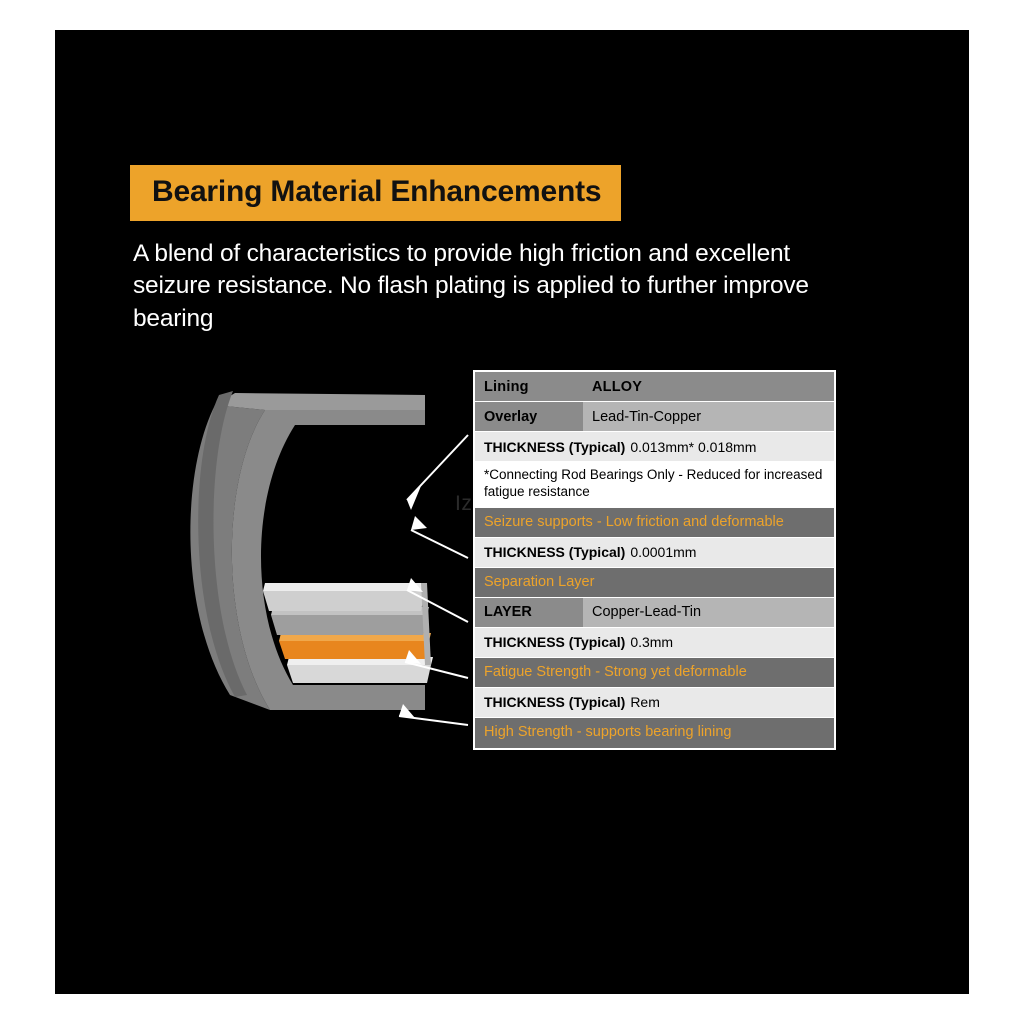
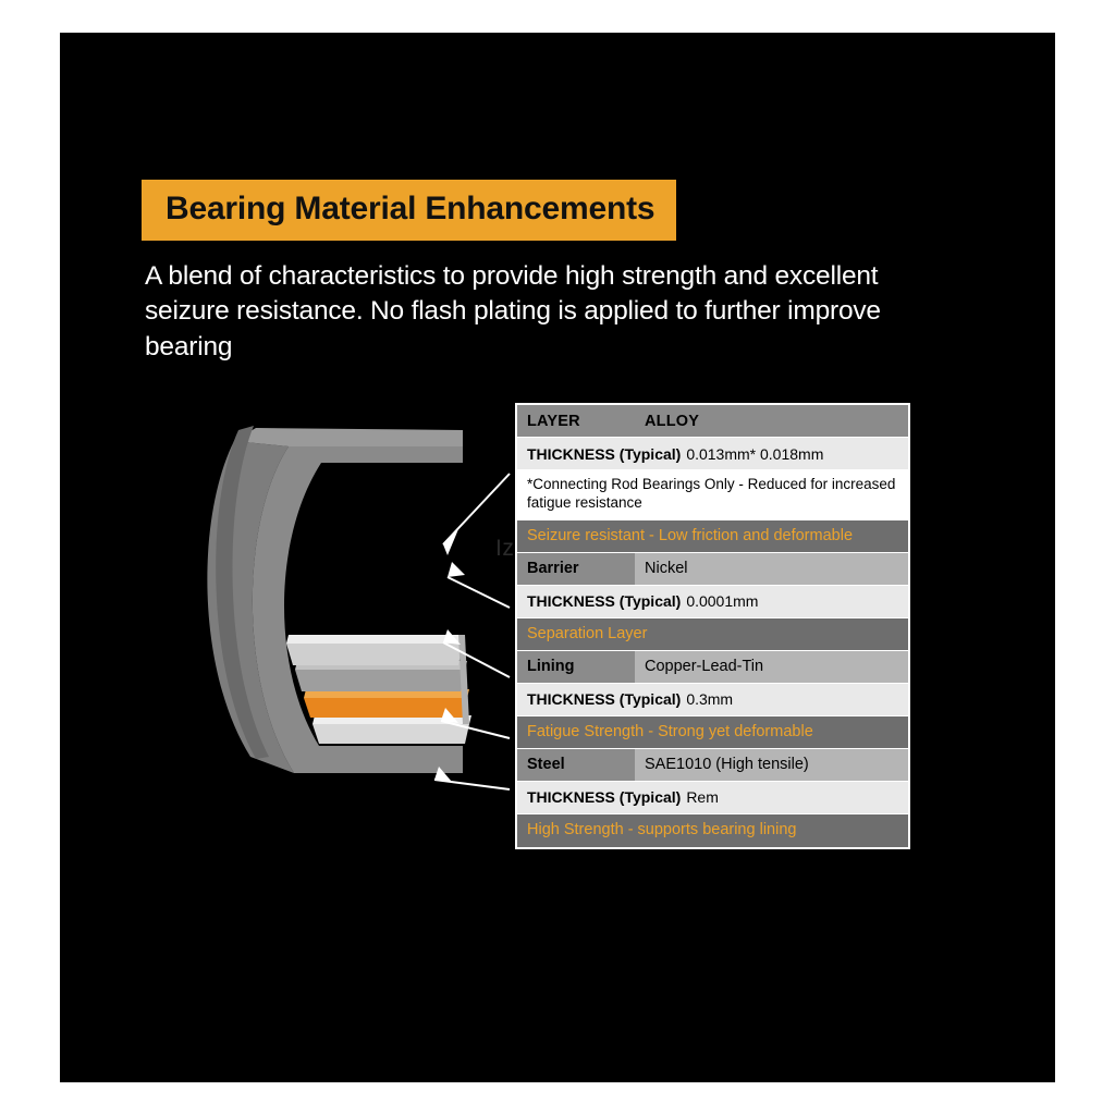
  Bearing Material Enhancements
- A blend of characteristics to provide high friction and excellent seizure resistance. No flash plating is applied to further improve bearing
+ A blend of characteristics to provide high strength and excellent seizure resistance. No flash plating is applied to further improve bearing
- Lining
+ LAYER
  ALLOY
- Overlay
- Lead-Tin-Copper
  THICKNESS (Typical)
  0.013mm* 0.018mm
  *Connecting Rod Bearings Only - Reduced for increased fatigue resistance
- Seizure supports - Low friction and deformable
+ Seizure resistant - Low friction and deformable
+ Barrier
+ Nickel
  THICKNESS (Typical)
  0.0001mm
  Separation Layer
- LAYER
+ Lining
  Copper-Lead-Tin
  THICKNESS (Typical)
  0.3mm
  Fatigue Strength - Strong yet deformable
+ Steel
+ SAE1010 (High tensile)
  THICKNESS (Typical)
  Rem
  High Strength - supports bearing lining
